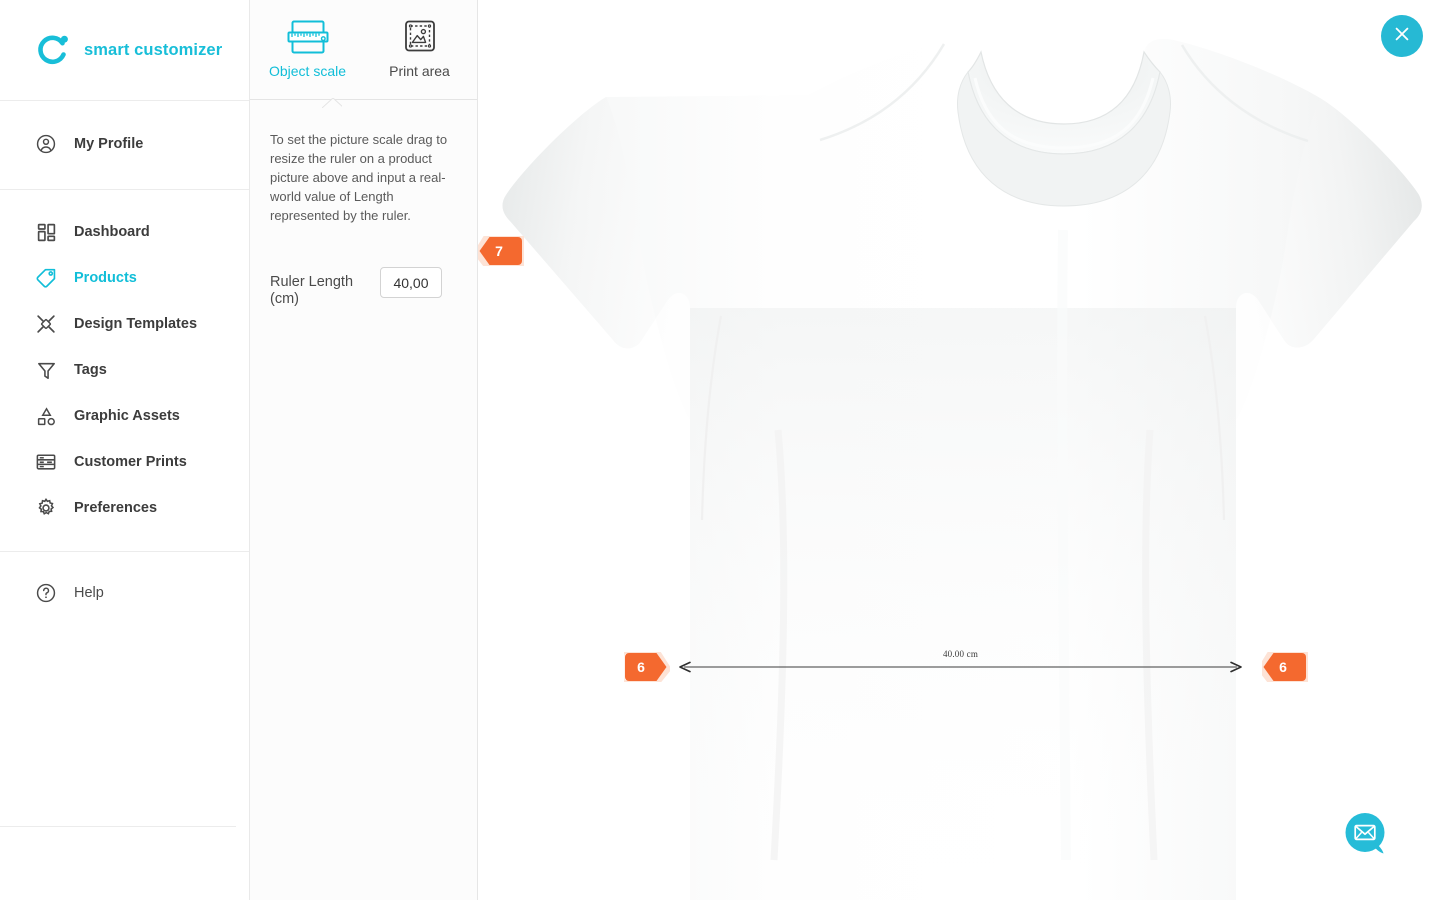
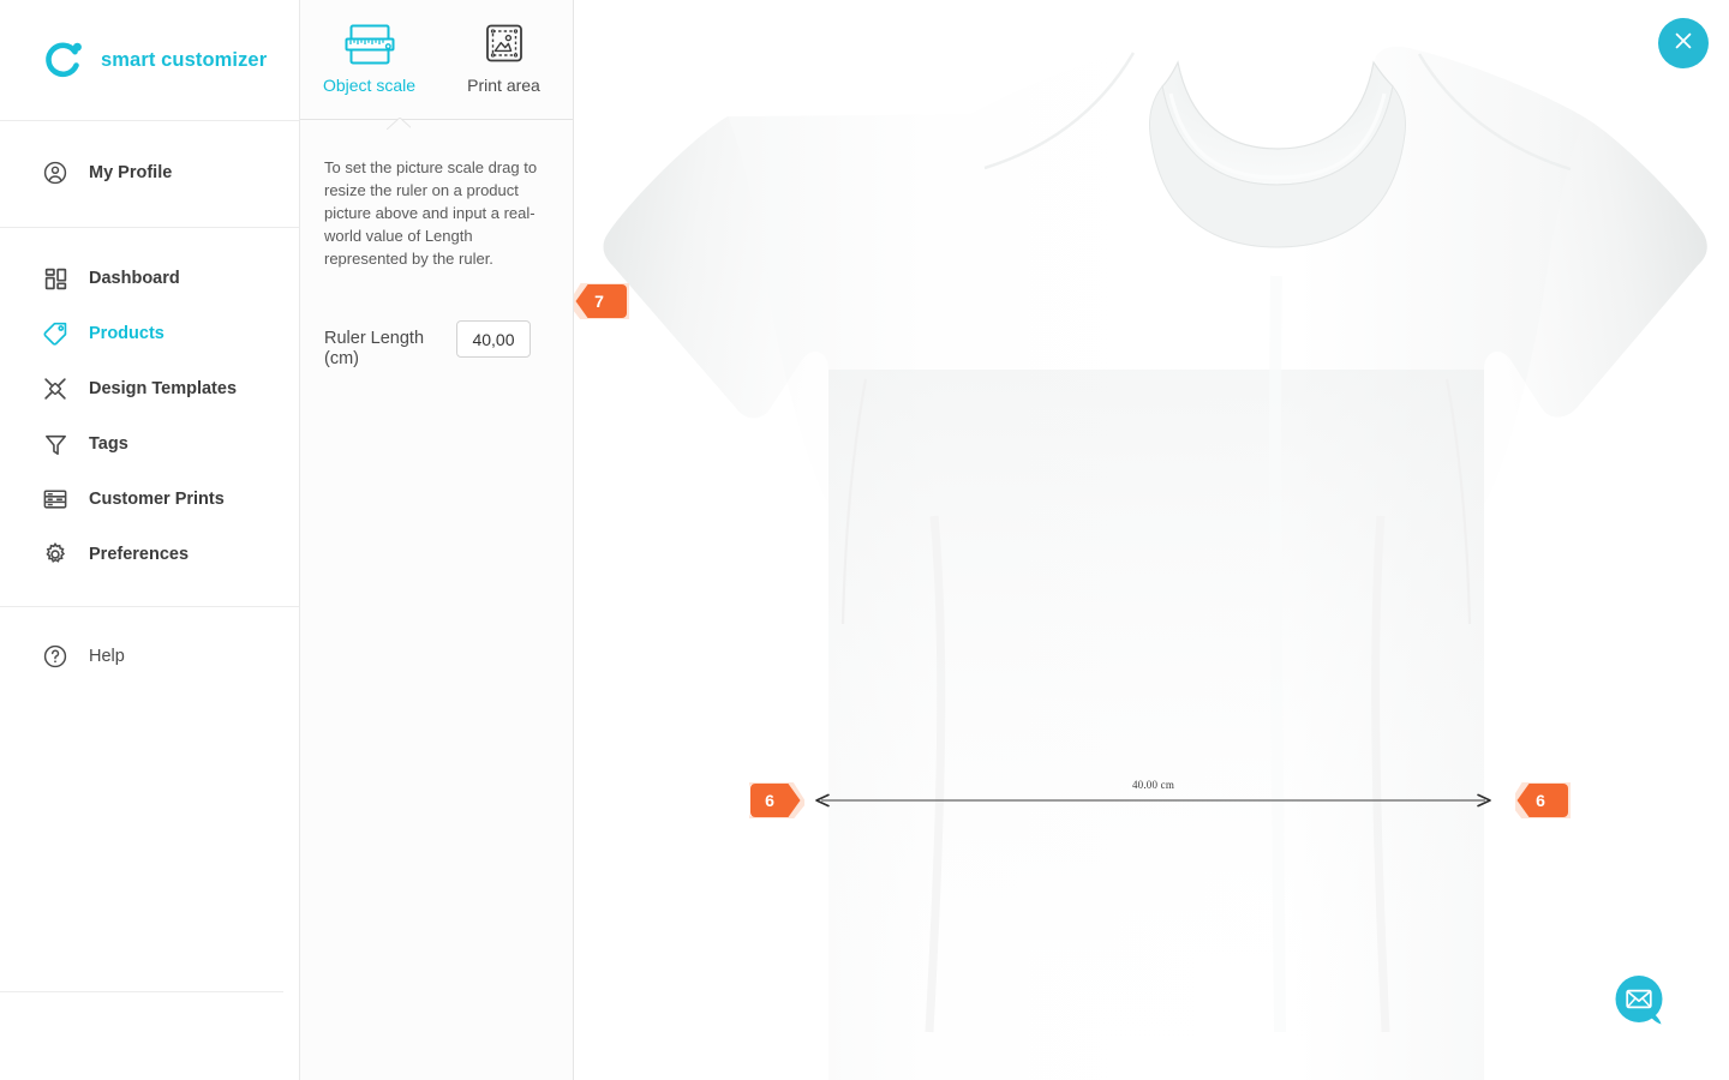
  smart customizer
  My Profile
  Dashboard
  Products
  Design Templates
  Tags
- Graphic Assets
  Customer Prints
  Preferences
  Help
  Object scale
  Print area
  To set the picture scale drag to resize the ruler on a product picture above and input a real-world value of Length represented by the ruler.
  Ruler Length (cm)
  40,00
  7
  40.00 cm
  6
  6
